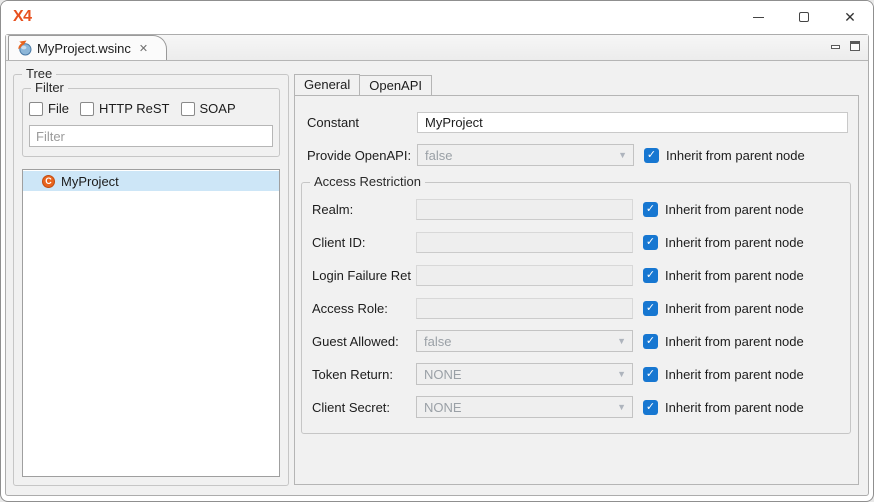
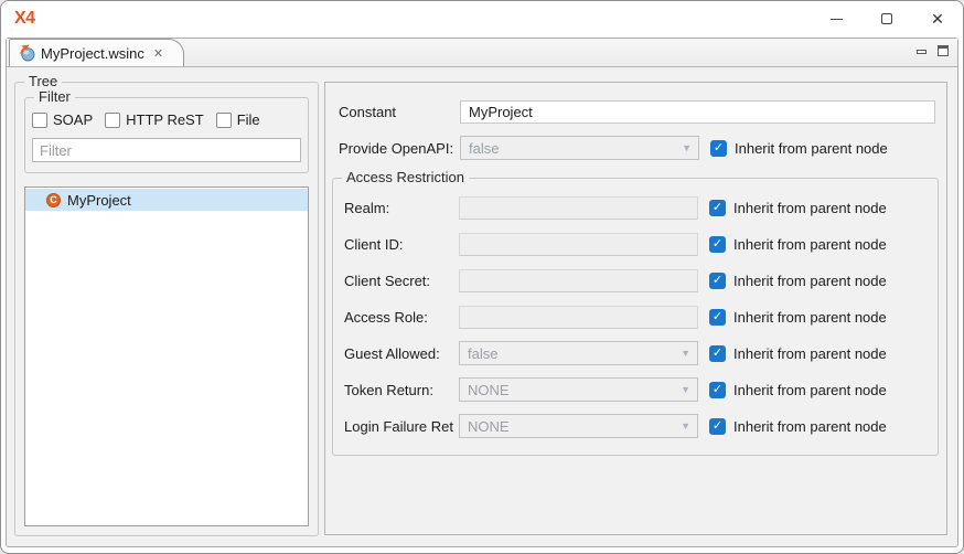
  X4
  ✕
  MyProject.wsinc
  ✕
  Tree
  Filter
- File
+ SOAP
  HTTP ReST
- SOAP
+ File
  Filter
  C
  MyProject
- General
- OpenAPI
  Constant
  MyProject
  Provide OpenAPI:
  false
  ▼
  ✓
  Inherit from parent node
  Access Restriction
  Realm:
  ✓
  Inherit from parent node
  Client ID:
  ✓
  Inherit from parent node
- Login Failure Ret
+ Client Secret:
  ✓
  Inherit from parent node
  Access Role:
  ✓
  Inherit from parent node
  Guest Allowed:
  false
  ▼
  ✓
  Inherit from parent node
  Token Return:
  NONE
  ▼
  ✓
  Inherit from parent node
- Client Secret:
+ Login Failure Ret
  NONE
  ▼
  ✓
  Inherit from parent node
